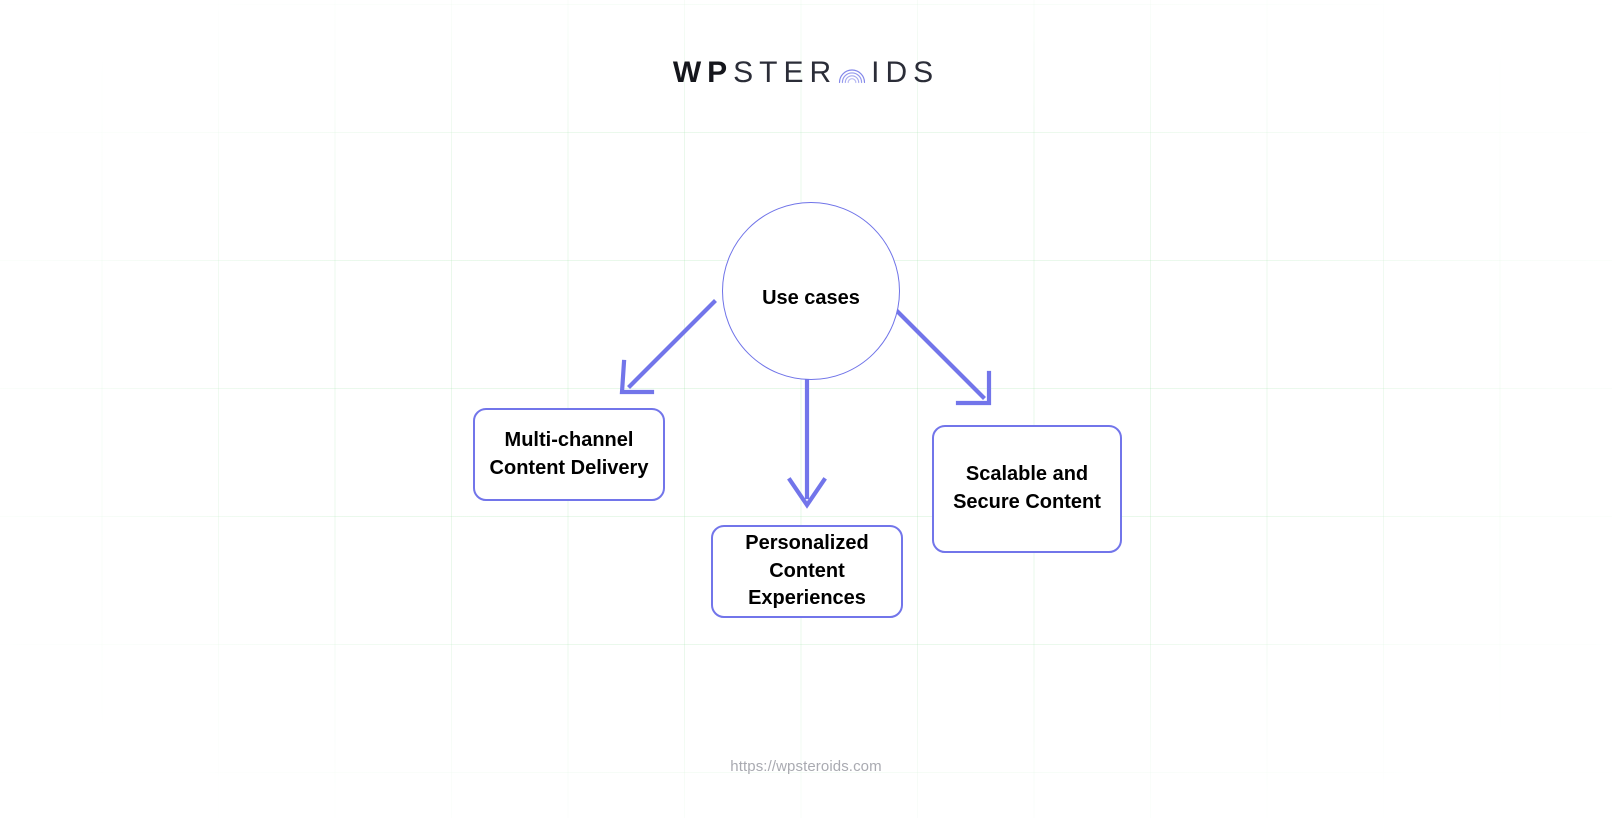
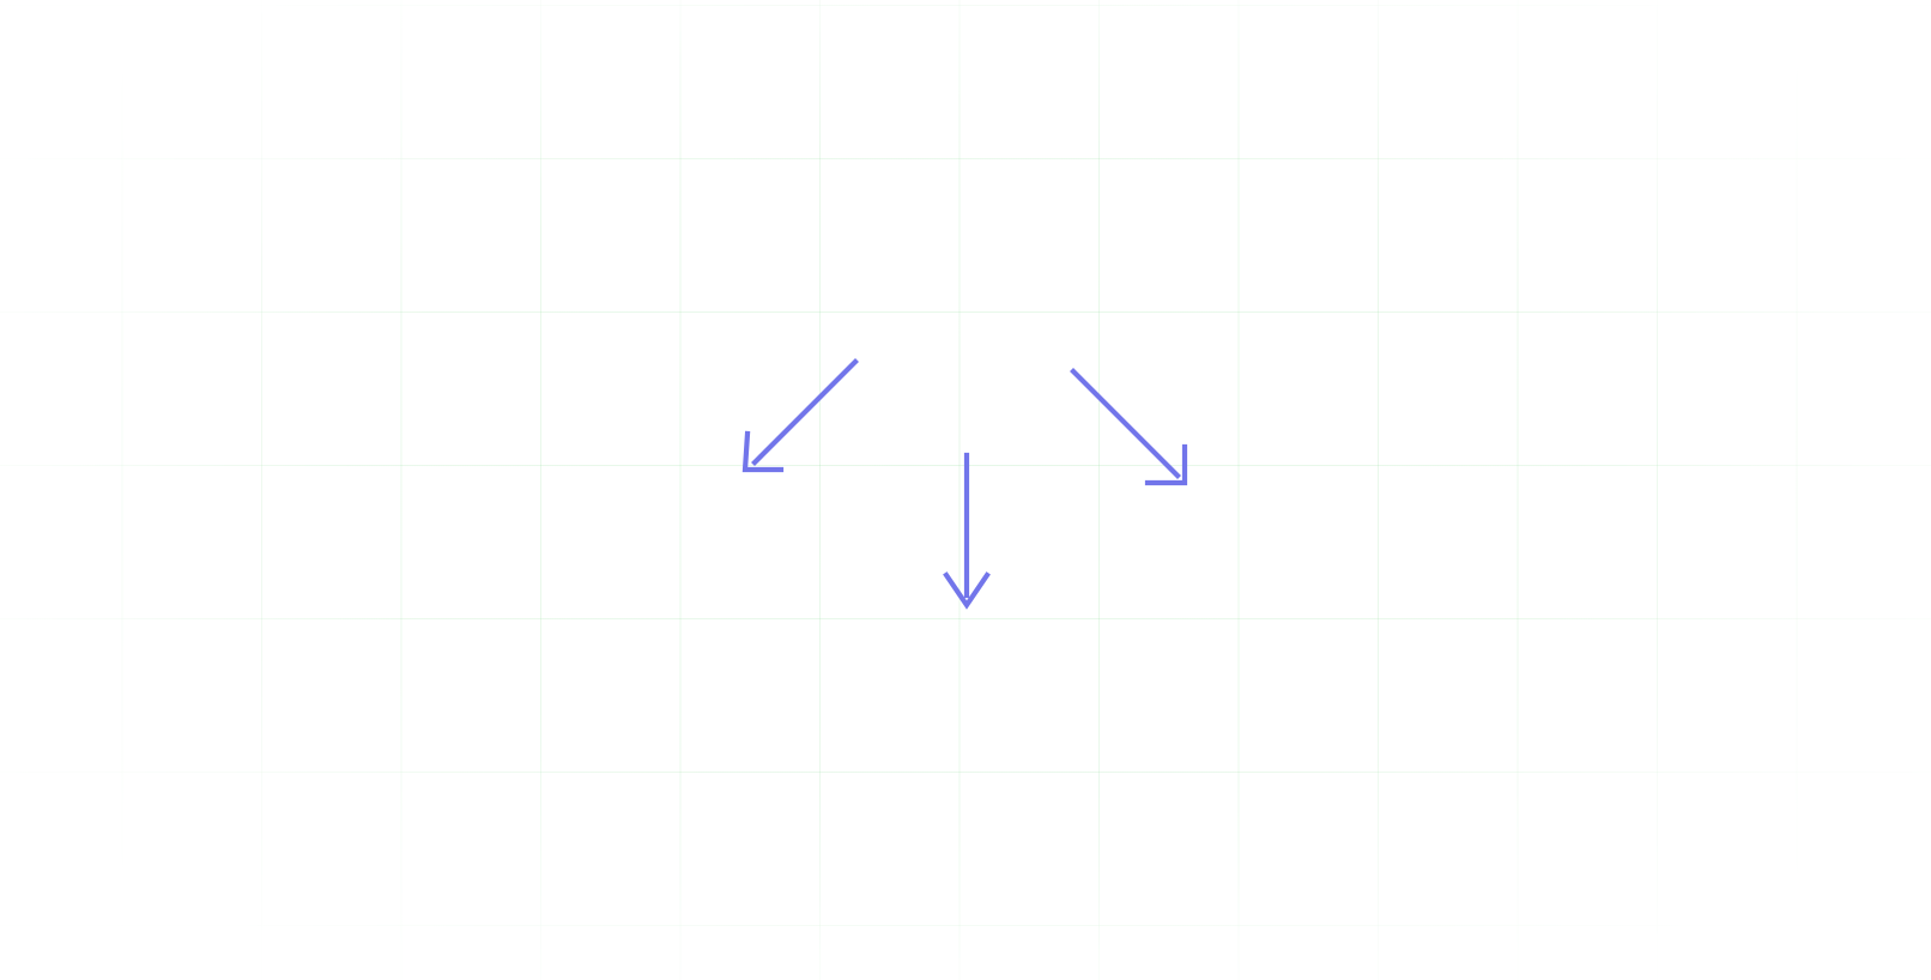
- WP
- STER
- IDS
- Use cases
- Multi-channel Content Delivery
- Personalized Content Experiences
- Scalable and Secure Content
- https://wpsteroids.com
